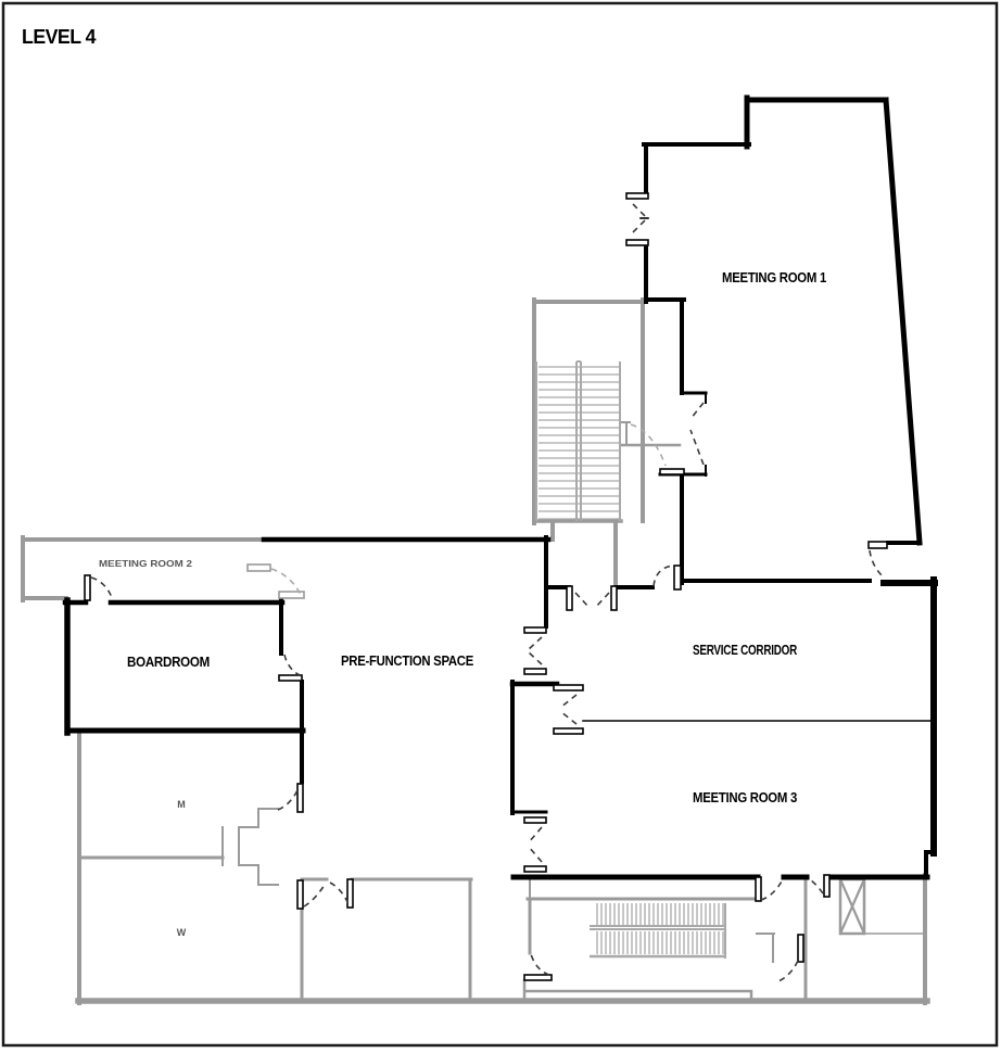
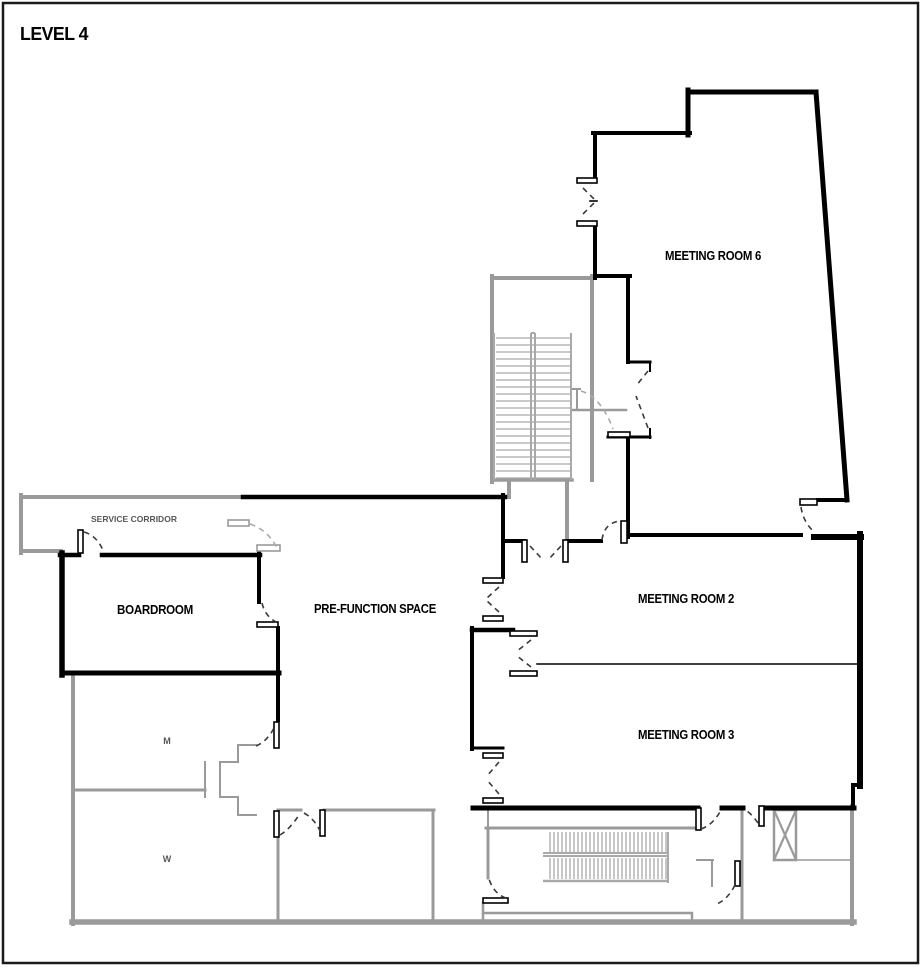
  LEVEL 4
- MEETING ROOM 1
+ MEETING ROOM 6
- SERVICE CORRIDOR
+ MEETING ROOM 2
  MEETING ROOM 3
  BOARDROOM
  PRE-FUNCTION SPACE
- MEETING ROOM 2
+ SERVICE CORRIDOR
  M
  W
